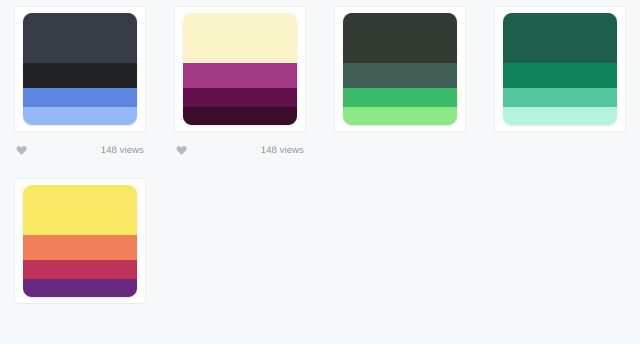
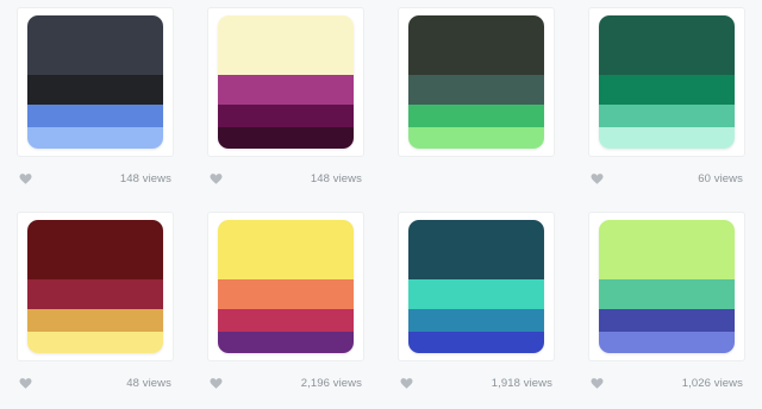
  148 views
  148 views
+ 60 views
+ 48 views
+ 2,196 views
+ 1,918 views
+ 1,026 views
